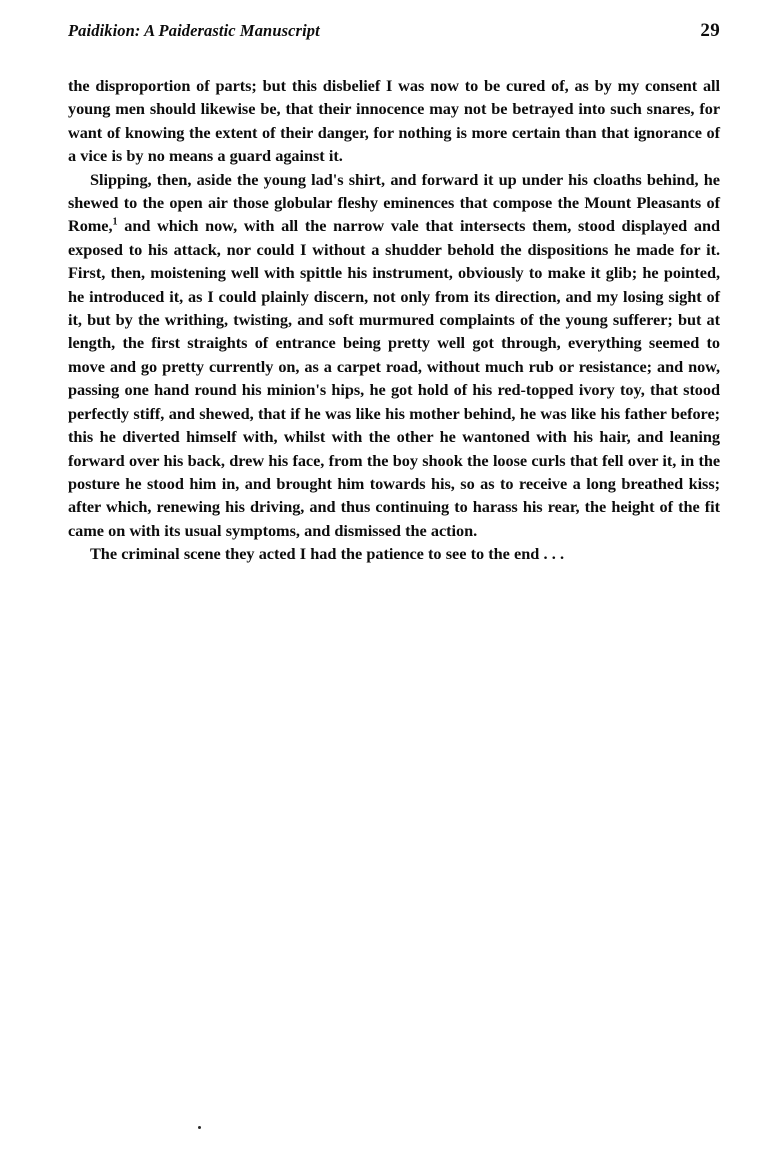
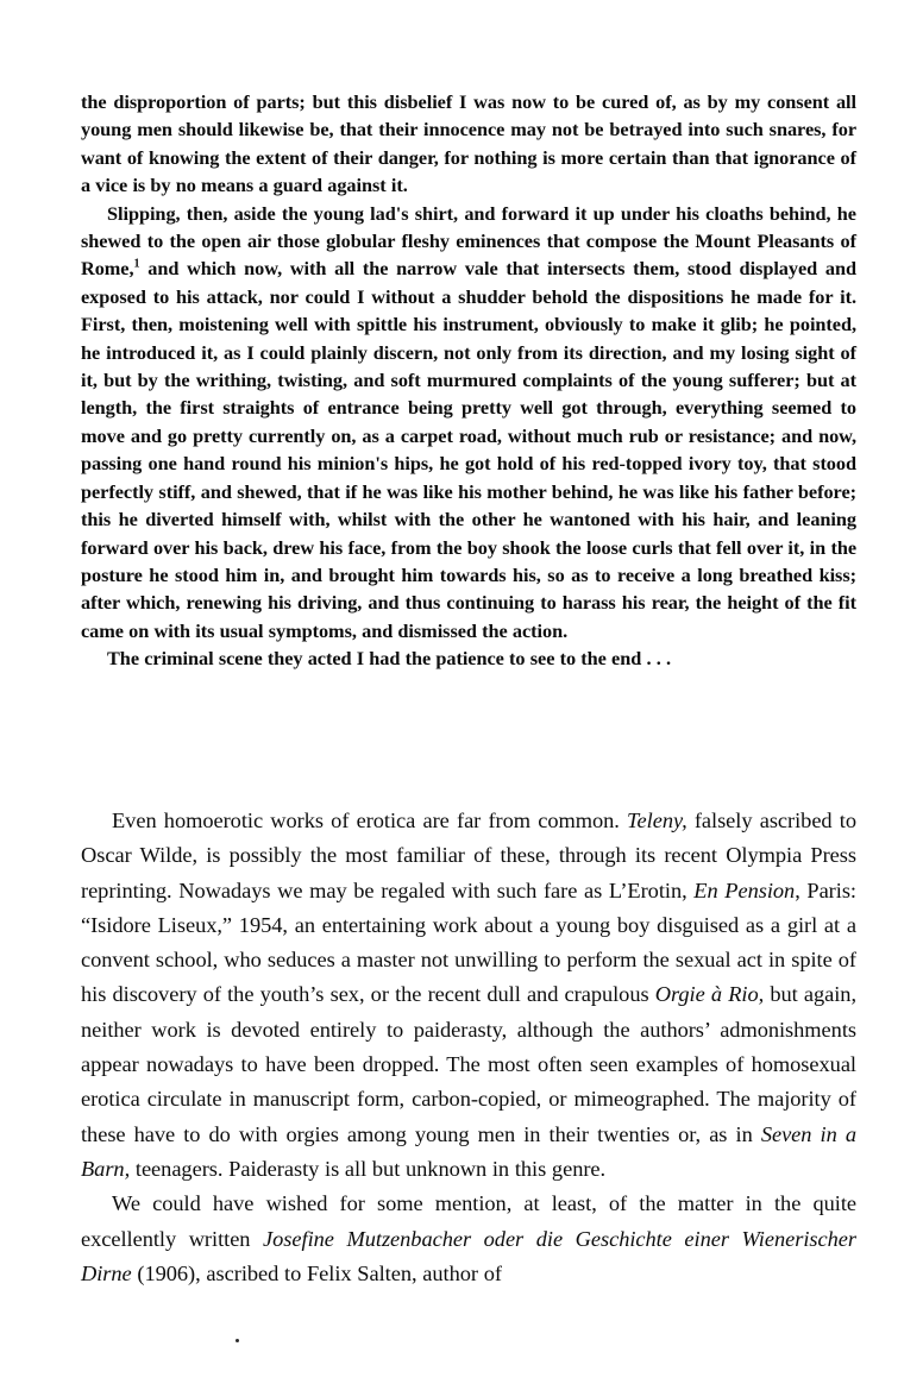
- Paidikion: A Paiderastic Manuscript
- 29
  the disproportion of parts; but this disbelief I was now to be cured of, as by my consent all young men should likewise be, that their innocence may not be betrayed into such snares, for want of knowing the extent of their danger, for nothing is more certain than that ignorance of a vice is by no means a guard against it.
  Slipping, then, aside the young lad's shirt, and forward it up under his cloaths behind, he shewed to the open air those globular fleshy eminences that compose the Mount Pleasants of Rome,1 and which now, with all the narrow vale that intersects them, stood displayed and exposed to his attack, nor could I without a shudder behold the dispositions he made for it. First, then, moistening well with spittle his instrument, obviously to make it glib; he pointed, he introduced it, as I could plainly discern, not only from its direction, and my losing sight of it, but by the writhing, twisting, and soft murmured complaints of the young sufferer; but at length, the first straights of entrance being pretty well got through, everything seemed to move and go pretty currently on, as a carpet road, without much rub or resistance; and now, passing one hand round his minion's hips, he got hold of his red-topped ivory toy, that stood perfectly stiff, and shewed, that if he was like his mother behind, he was like his father before; this he diverted himself with, whilst with the other he wantoned with his hair, and leaning forward over his back, drew his face, from the boy shook the loose curls that fell over it, in the posture he stood him in, and brought him towards his, so as to receive a long breathed kiss; after which, renewing his driving, and thus continuing to harass his rear, the height of the fit came on with its usual symptoms, and dismissed the action.
  The criminal scene they acted I had the patience to see to the end . . .
+ Even homoerotic works of erotica are far from common. Teleny, falsely ascribed to Oscar Wilde, is possibly the most familiar of these, through its recent Olympia Press reprinting. Nowadays we may be regaled with such fare as L’Erotin, En Pension, Paris: “Isidore Liseux,” 1954, an entertaining work about a young boy disguised as a girl at a convent school, who seduces a master not unwilling to perform the sexual act in spite of his discovery of the youth’s sex, or the recent dull and crapulous Orgie à Rio, but again, neither work is devoted entirely to paiderasty, although the authors’ admonishments appear nowadays to have been dropped. The most often seen examples of homosexual erotica circulate in manuscript form, carbon-copied, or mimeographed. The majority of these have to do with orgies among young men in their twenties or, as in Seven in a Barn, teenagers. Paiderasty is all but unknown in this genre.
+ We could have wished for some mention, at least, of the matter in the quite excellently written Josefine Mutzenbacher oder die Geschichte einer Wienerischer Dirne (1906), ascribed to Felix Salten, author of
